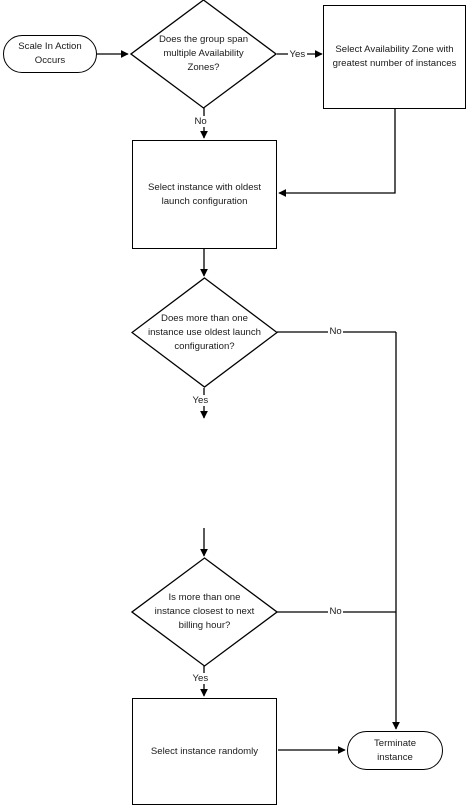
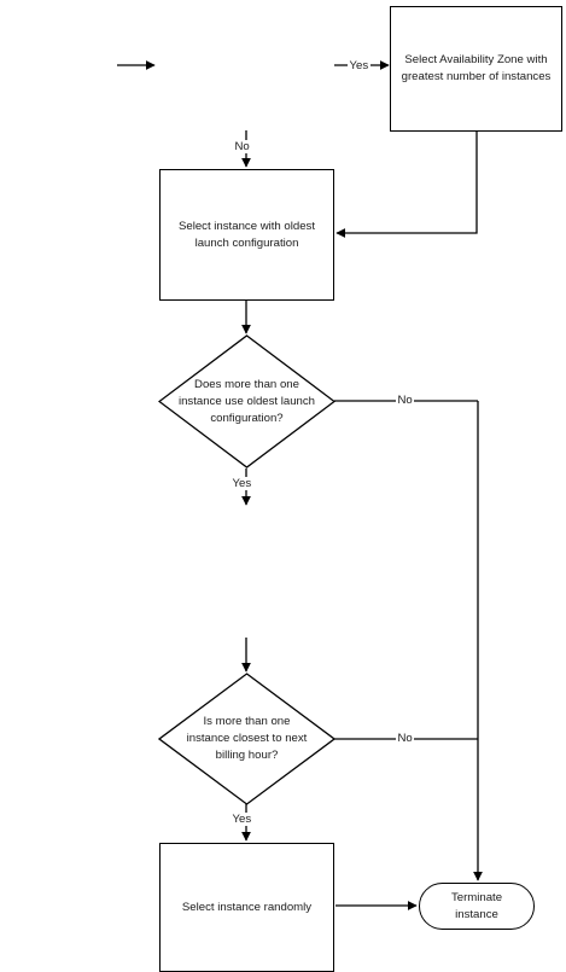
- Scale In Action
- Occurs
- Does the group span
- multiple Availability
- Zones?
  Select Availability Zone with
  greatest number of instances
  Select instance with oldest
  launch configuration
  Does more than one
  instance use oldest launch
  configuration?
  Is more than one
  instance closest to next
  billing hour?
  Select instance randomly
  Terminate instance
  Yes
  No
  No
  Yes
  No
  Yes
